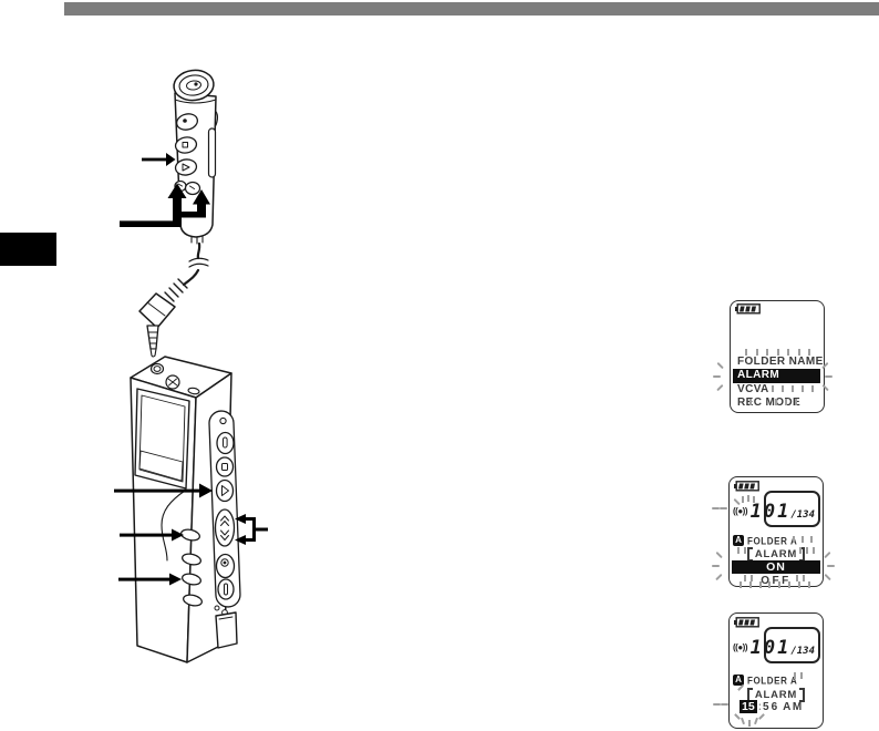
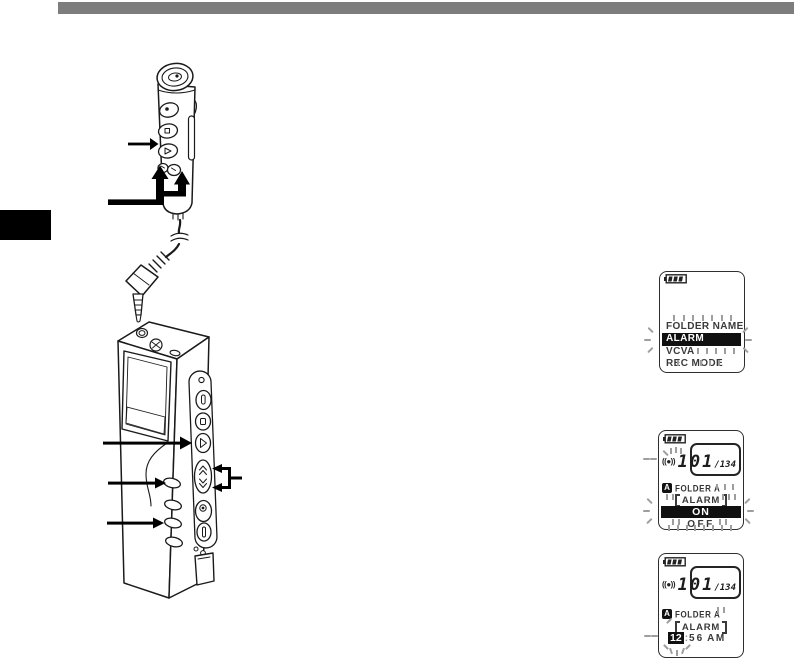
  FOLDER NAME
  ALARM
  VCVA
  RC MOD
  101
  /134
  ((●))
  A
  FOLDER
  ALARM
  ON
  OFF
  101
  /134
  ((●))
  A
  FOLDER A
  ALARM
- 15
+ 12
  :
  56
  AM
